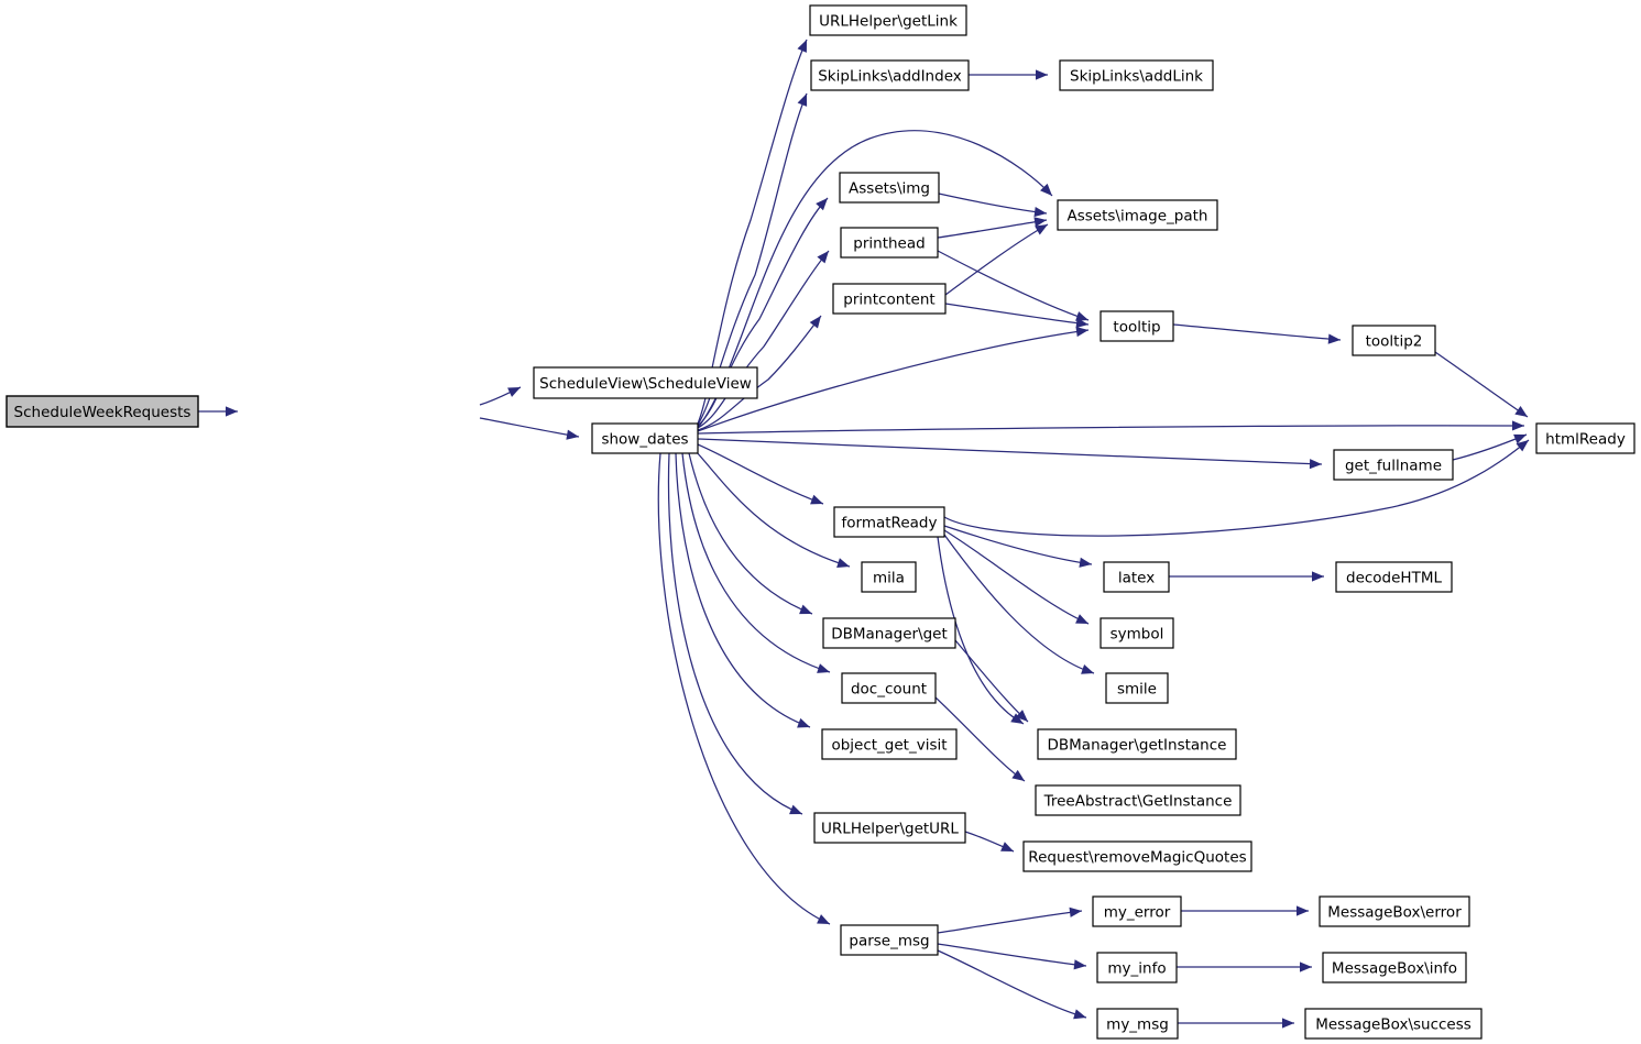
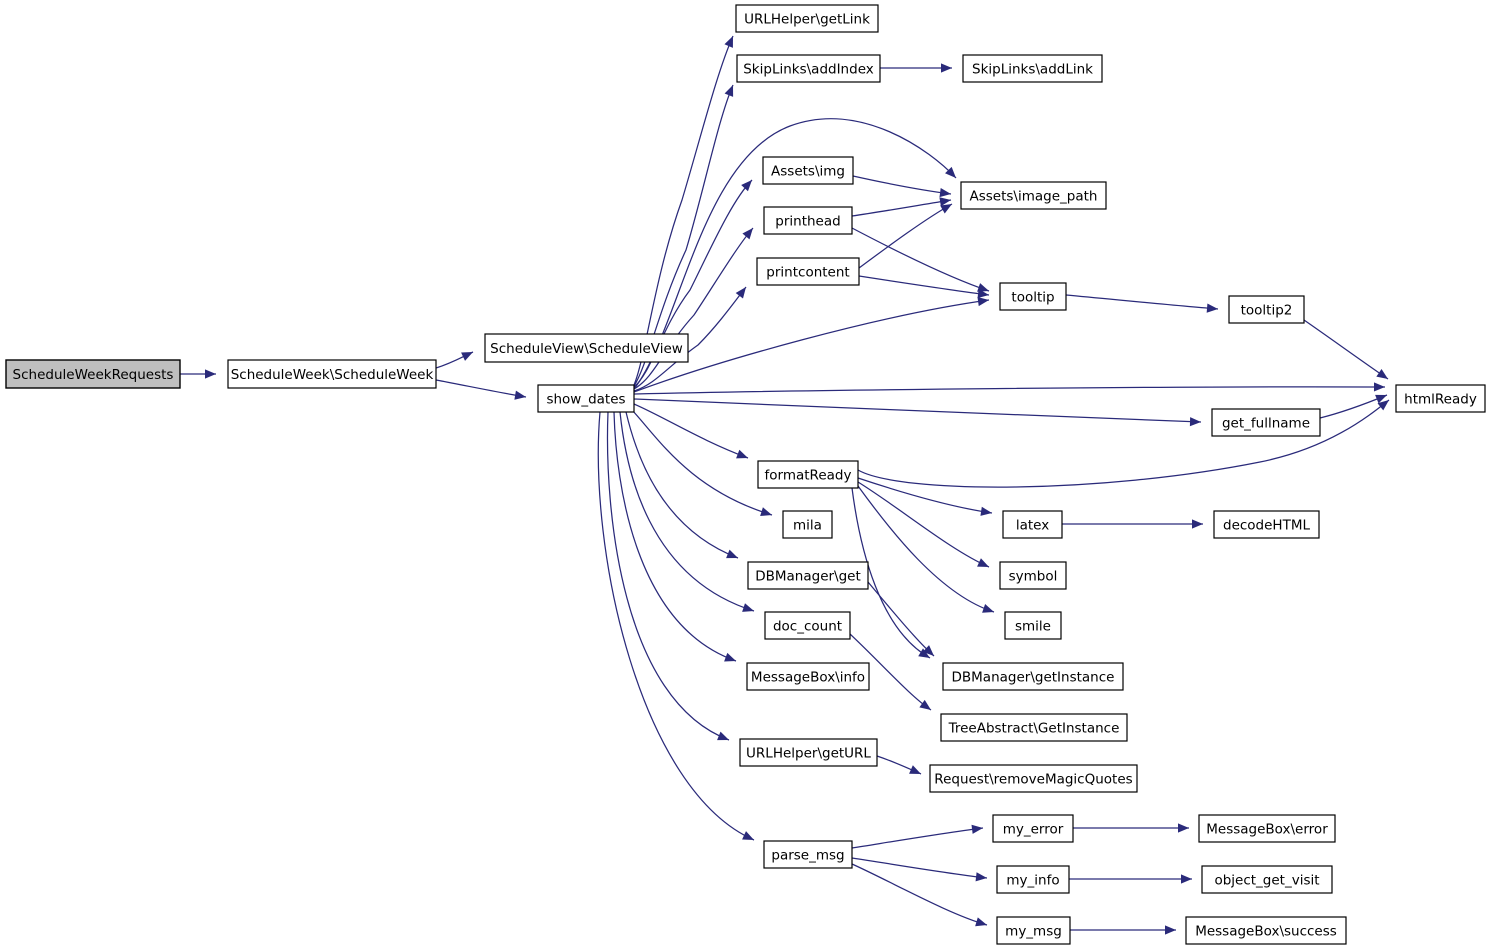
  ScheduleWeekRequests
+ ScheduleWeek\ScheduleWeek
  ScheduleView\ScheduleView
  show_dates
  URLHelper\getLink
  SkipLinks\addIndex
  SkipLinks\addLink
  Assets\img
  Assets\image_path
  printhead
  printcontent
  tooltip
  tooltip2
  htmlReady
  get_fullname
  formatReady
  mila
  latex
  decodeHTML
  symbol
  DBManager\get
  doc_count
  smile
- object_get_visit
+ MessageBox\info
  DBManager\getInstance
  TreeAbstract\GetInstance
  URLHelper\getURL
  Request\removeMagicQuotes
  parse_msg
  my_error
  MessageBox\error
  my_info
- MessageBox\info
+ object_get_visit
  my_msg
  MessageBox\success
